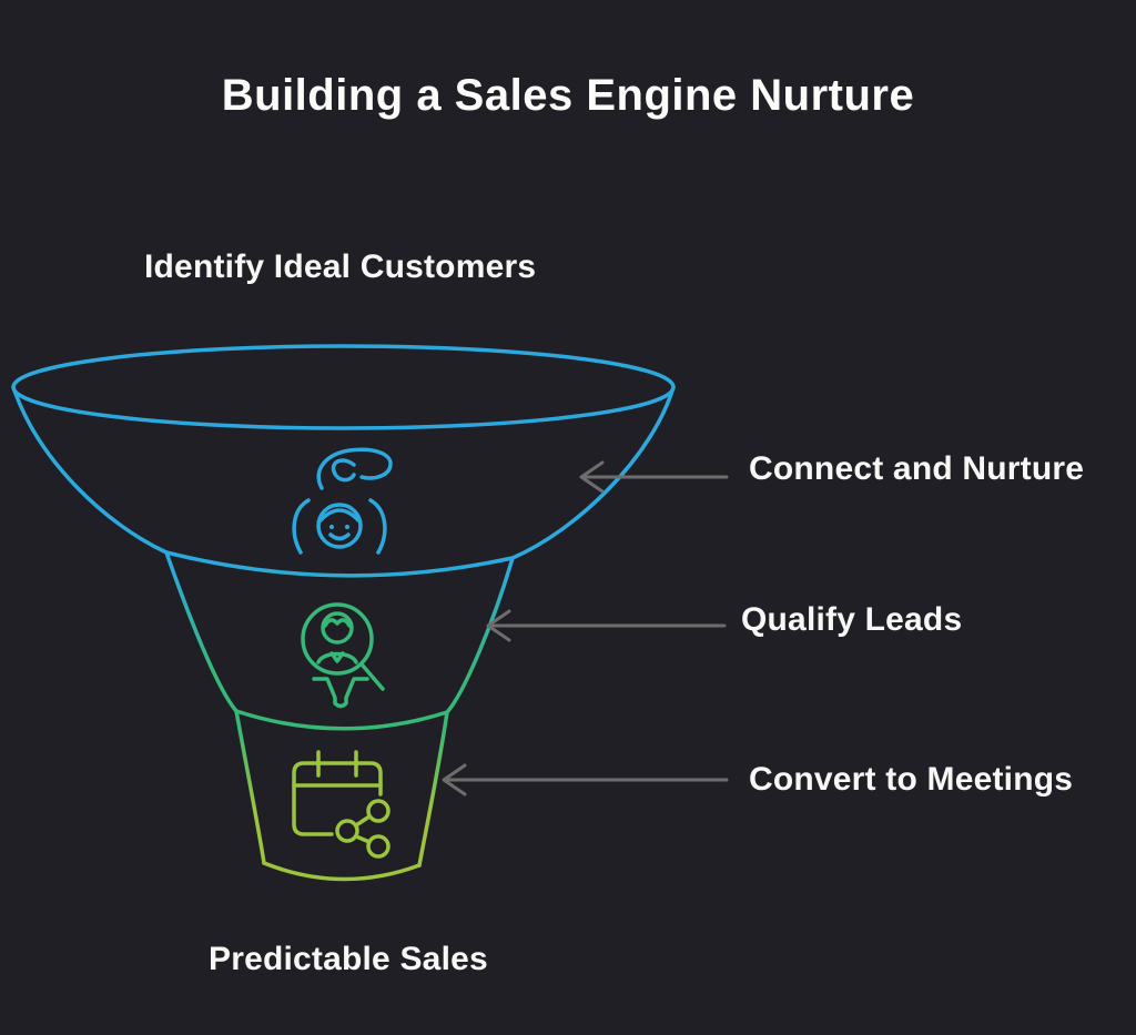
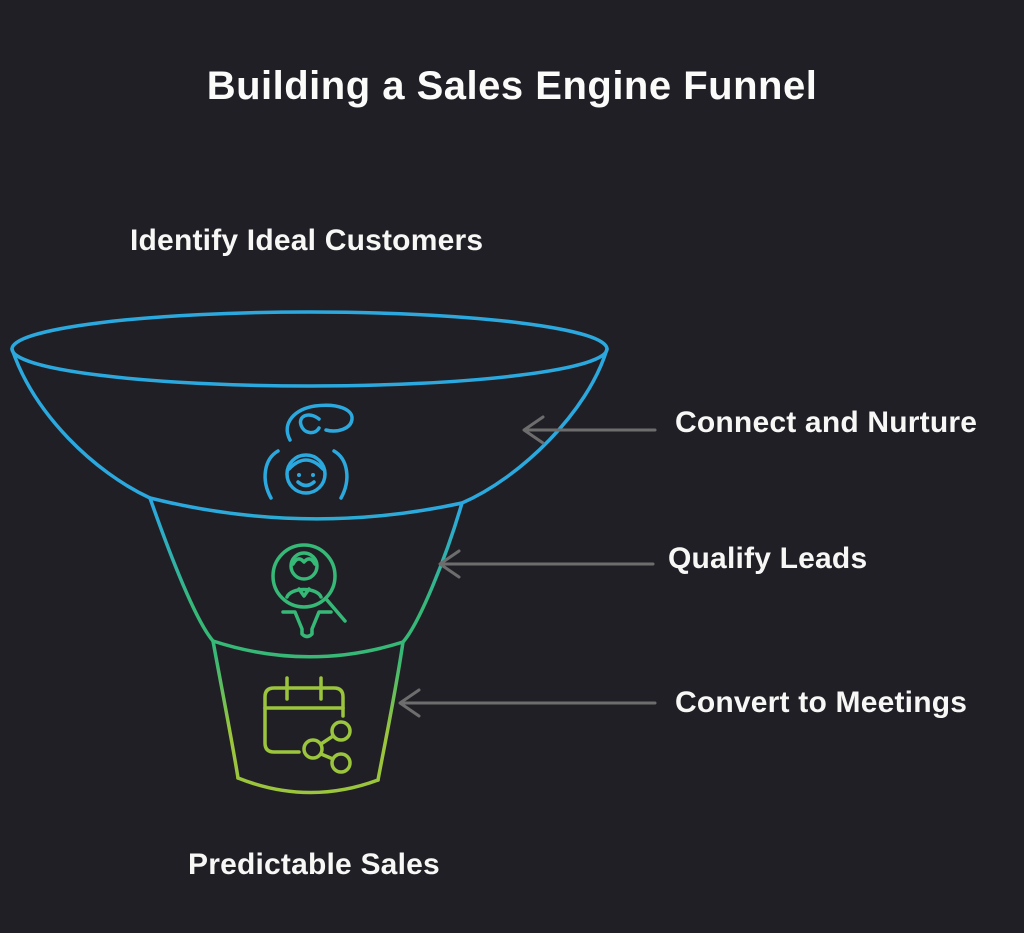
- Building a Sales Engine Nurture
+ Building a Sales Engine Funnel
  Identify Ideal Customers
  Connect and Nurture
  Qualify Leads
  Convert to Meetings
  Predictable Sales
